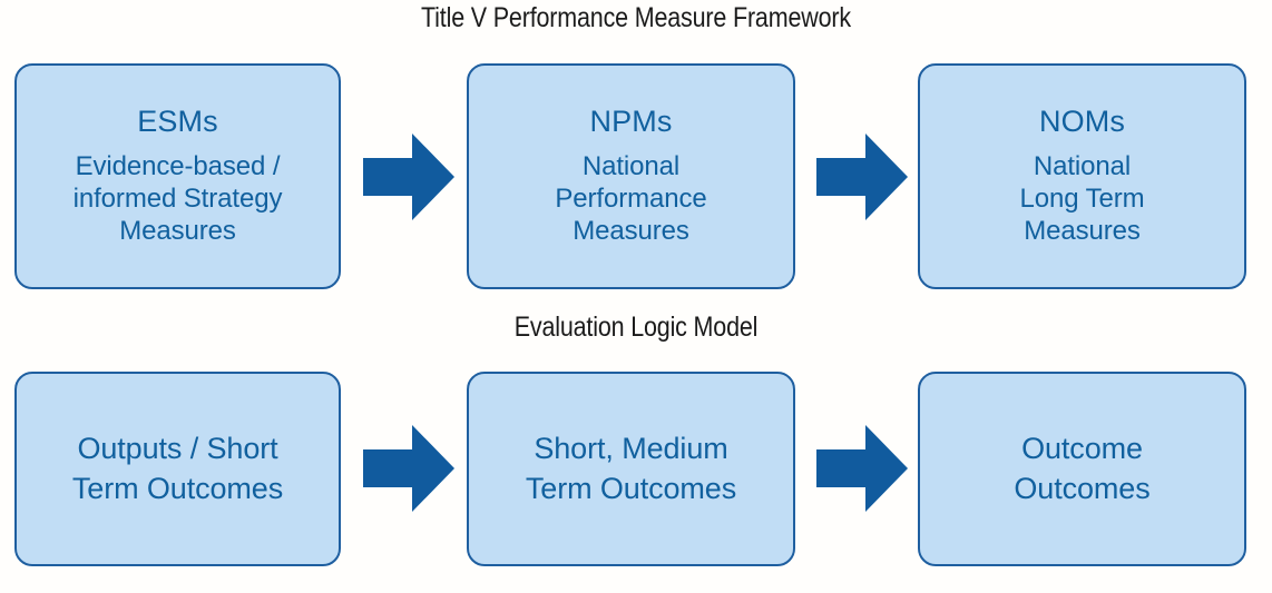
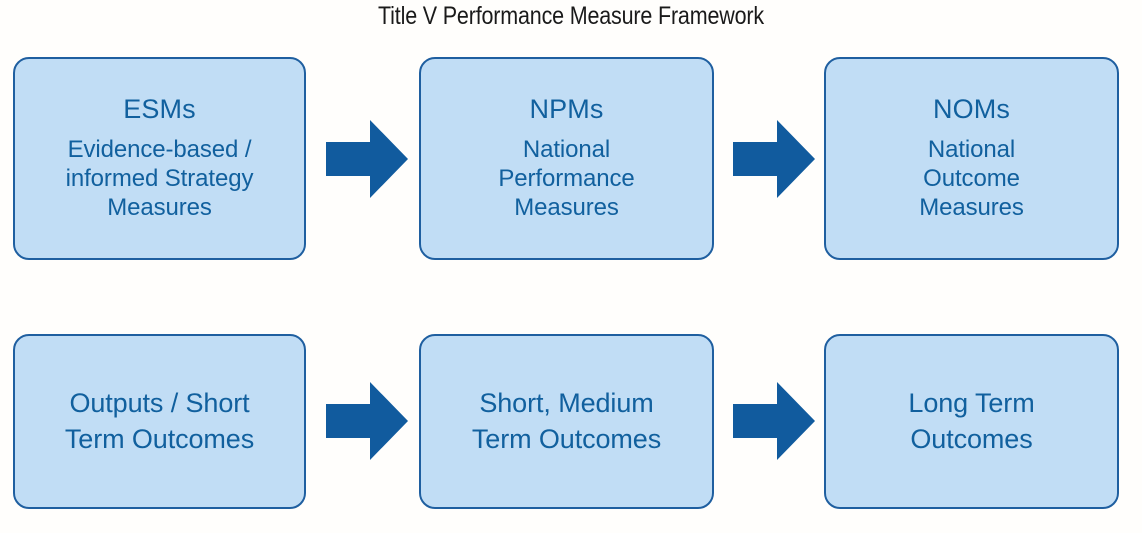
  Title V Performance Measure Framework
  ESMs
  Evidence-based /
  informed Strategy
  Measures
  NPMs
  National
  Performance
  Measures
  NOMs
  National
- Long Term
+ Outcome
  Measures
- Evaluation Logic Model
  Outputs / Short
  Term Outcomes
  Short, Medium
  Term Outcomes
- Outcome
+ Long Term
  Outcomes
